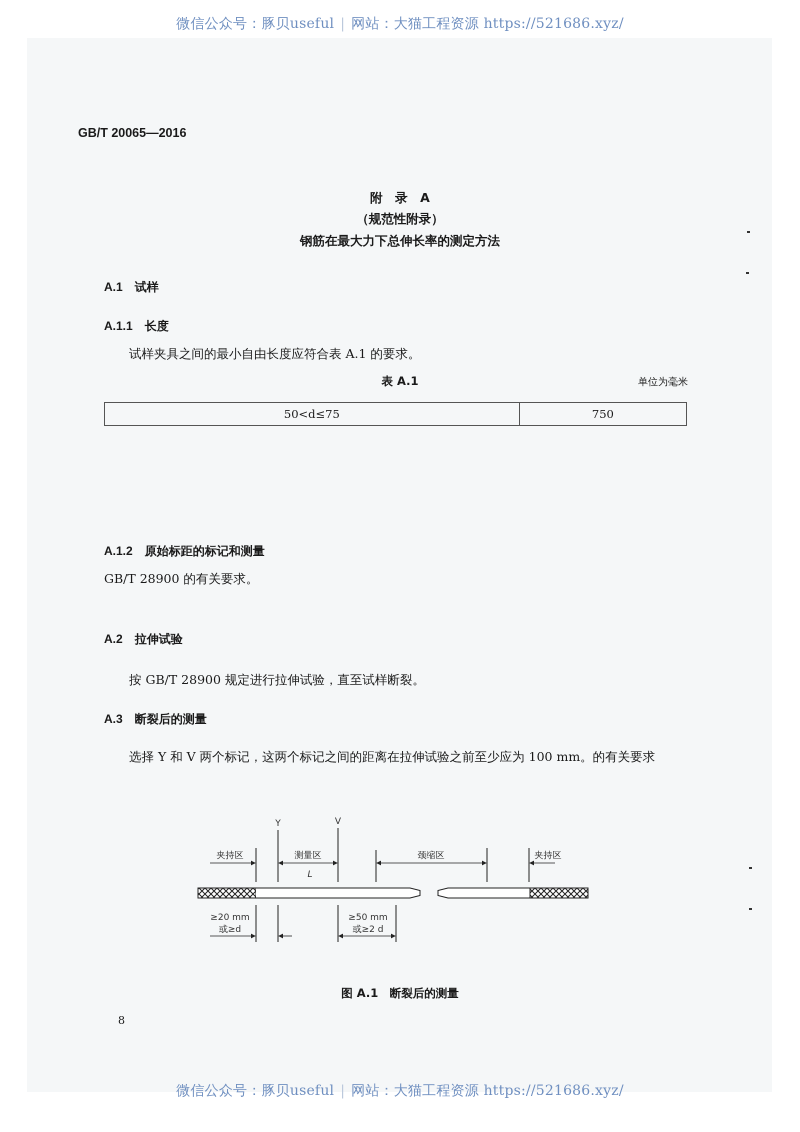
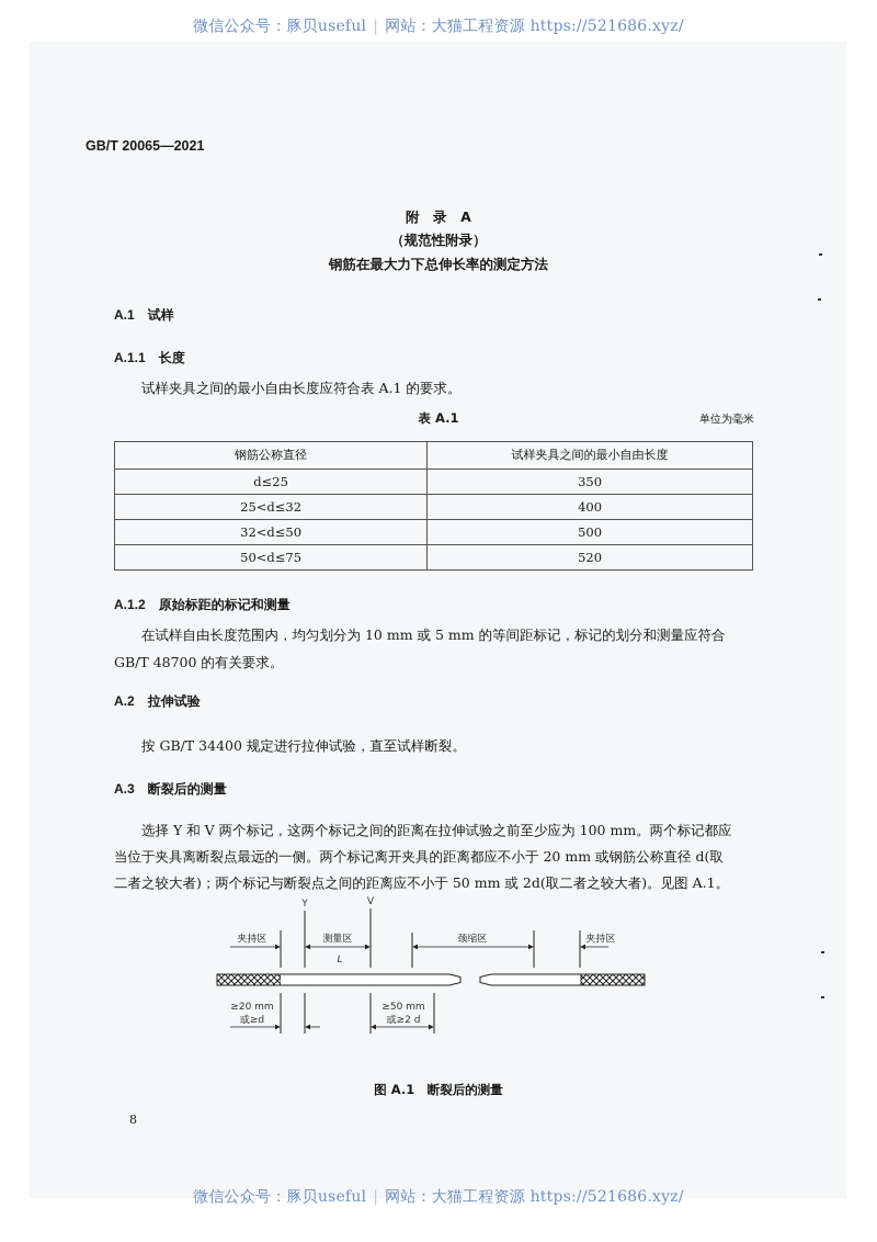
  微信公众号：豚贝useful | 网站：大猫工程资源 https://521686.xyz/
- GB/T 20065—2016
+ GB/T 20065—2021
  附 录 A
  （规范性附录）
  钢筋在最大力下总伸长率的测定方法
  A.1 试样
  A.1.1 长度
  试样夹具之间的最小自由长度应符合表 A.1 的要求。
  表 A.1
  单位为毫米
+ 钢筋公称直径	试样夹具之间的最小自由长度
+ d≤25	350
+ 25<d≤32	400
+ 32<d≤50	500
- 50<d≤75	750
+ 50<d≤75	520
  A.1.2 原始标距的标记和测量
+ 在试样自由长度范围内，均匀划分为 10 mm 或 5 mm 的等间距标记，标记的划分和测量应符合
- GB/T 28900 的有关要求。
+ GB/T 48700 的有关要求。
  A.2 拉伸试验
- 按 GB/T 28900 规定进行拉伸试验，直至试样断裂。
+ 按 GB/T 34400 规定进行拉伸试验，直至试样断裂。
  A.3 断裂后的测量
- 选择 Y 和 V 两个标记，这两个标记之间的距离在拉伸试验之前至少应为 100 mm。的有关要求
+ 选择 Y 和 V 两个标记，这两个标记之间的距离在拉伸试验之前至少应为 100 mm。两个标记都应
+ 当位于夹具离断裂点最远的一侧。两个标记离开夹具的距离都应不小于 20 mm 或钢筋公称直径 d(取
+ 二者之较大者)；两个标记与断裂点之间的距离应不小于 50 mm 或 2d(取二者之较大者)。见图 A.1。
  Y
  V
  夹持区
  测量区
  L
  颈缩区
  夹持区
  ≥20 mm
  或≥d
  ≥50 mm
  或≥2 d
  图 A.1 断裂后的测量
  8
  微信公众号：豚贝useful | 网站：大猫工程资源 https://521686.xyz/
